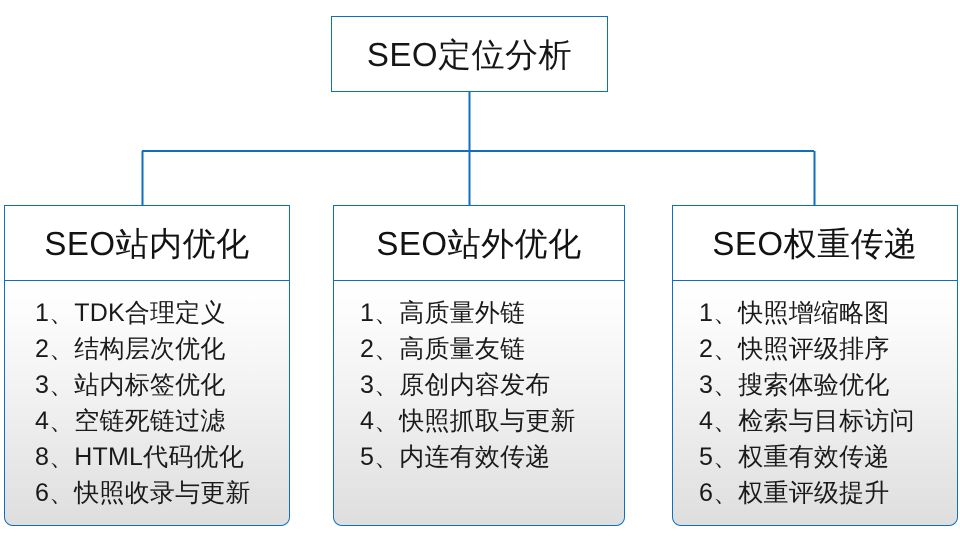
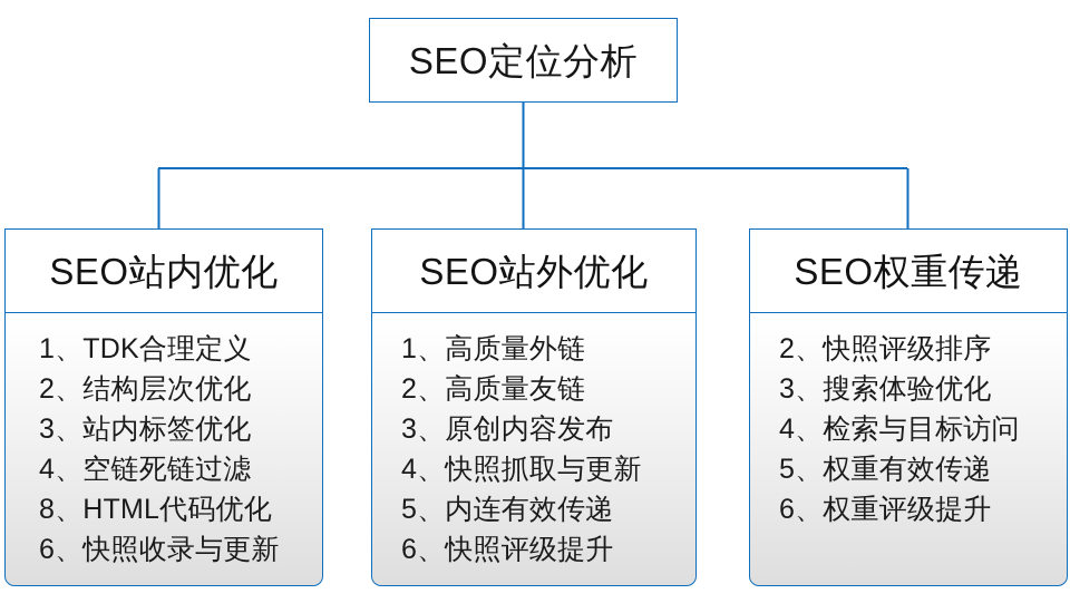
  SEO定位分析
  SEO站内优化
  1、TDK合理定义
  2、结构层次优化
  3、站内标签优化
  4、空链死链过滤
  8、HTML代码优化
  6、快照收录与更新
  SEO站外优化
  1、高质量外链
  2、高质量友链
  3、原创内容发布
  4、快照抓取与更新
  5、内连有效传递
+ 6、快照评级提升
  SEO权重传递
- 1、快照增缩略图
  2、快照评级排序
  3、搜索体验优化
  4、检索与目标访问
  5、权重有效传递
  6、权重评级提升
